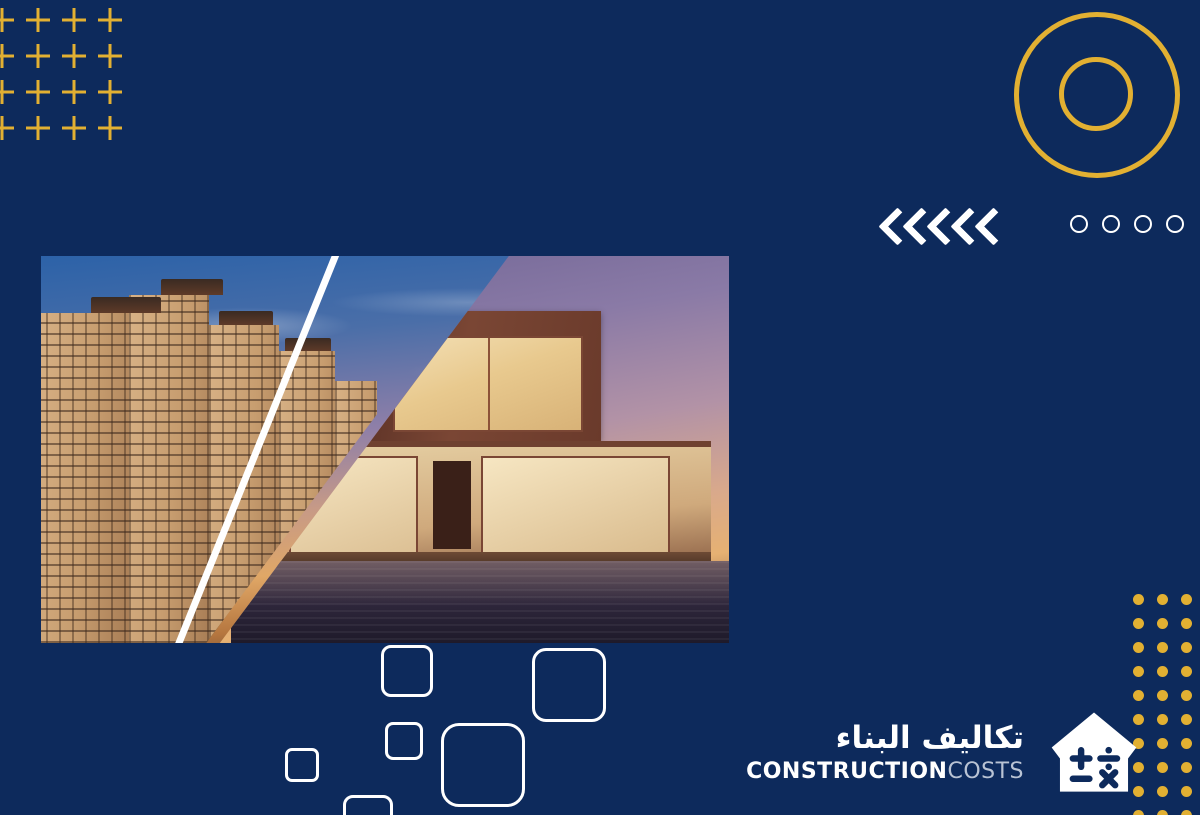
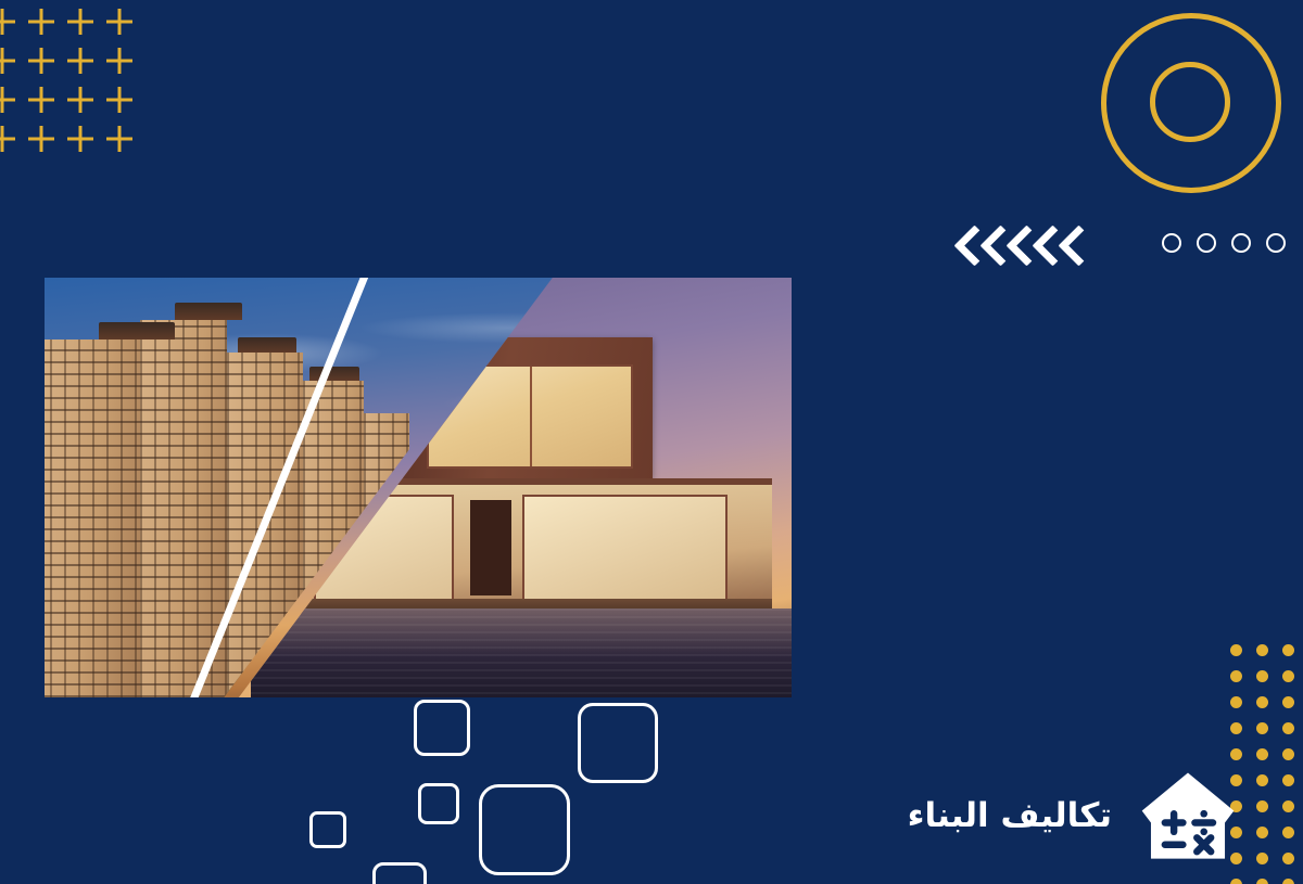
  تكاليف البناء
- CONSTRUCTIONCOSTS
